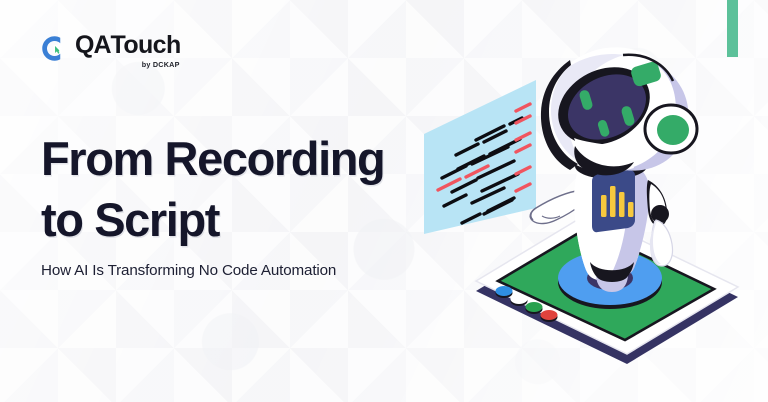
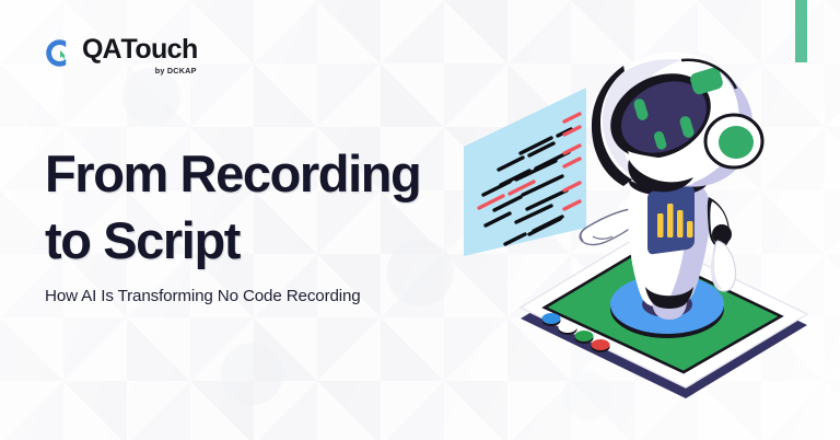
  QATouch
  by DCKAP
  From Recording
  to Script
- How AI Is Transforming No Code Automation
+ How AI Is Transforming No Code Recording
